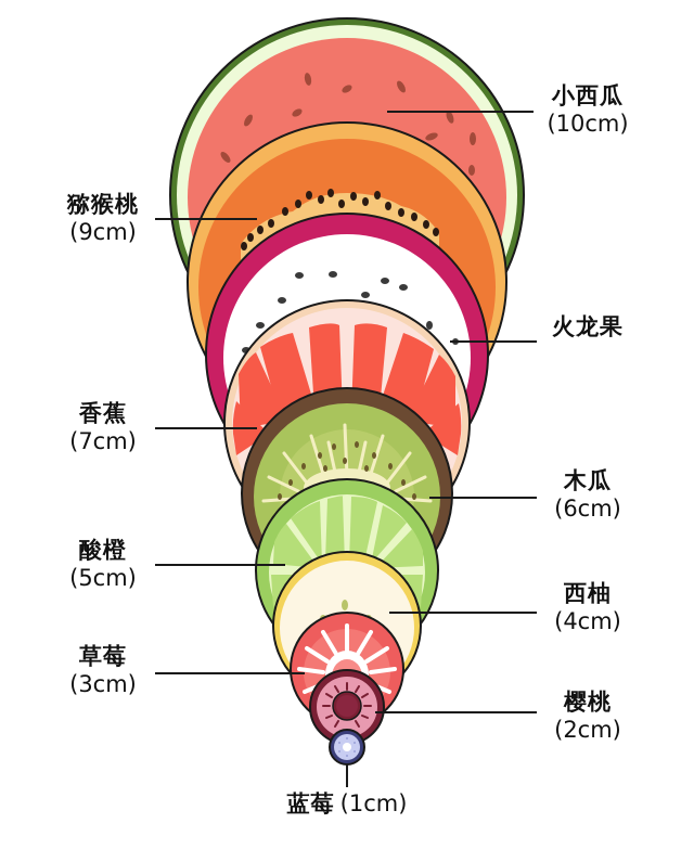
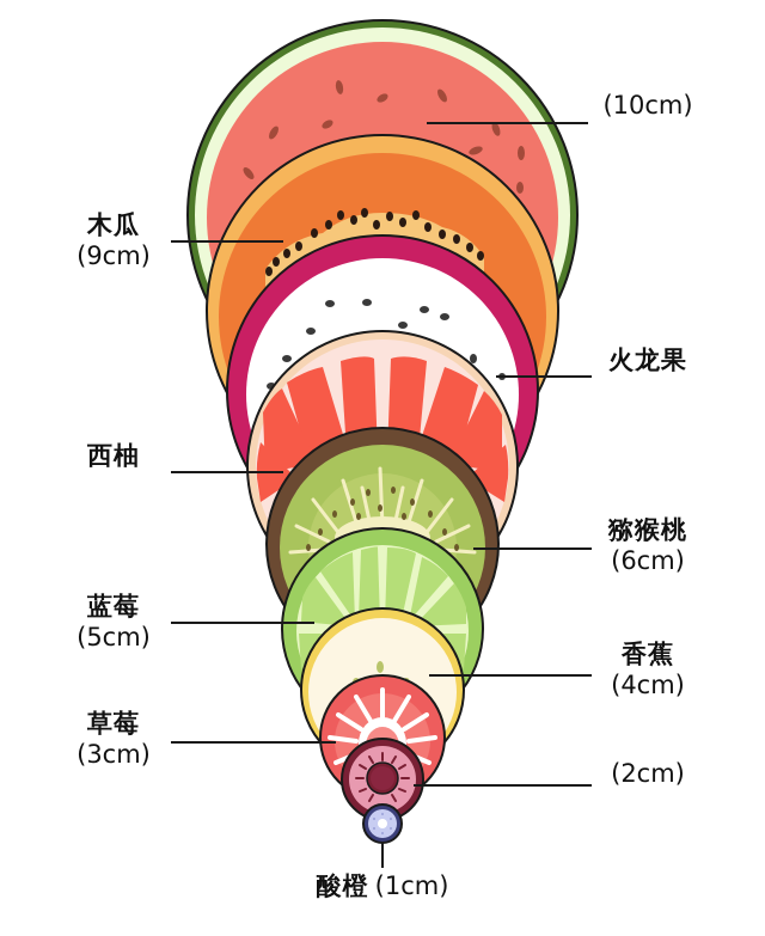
- 小西瓜
  (10cm)
- 猕猴桃
+ 木瓜
  (9cm)
  火龙果
- 香蕉
+ 西柚
- (7cm)
- 木瓜
+ 猕猴桃
  (6cm)
- 酸橙
+ 蓝莓
  (5cm)
- 西柚
+ 香蕉
  (4cm)
  草莓
  (3cm)
- 樱桃
  (2cm)
- 蓝莓 (1cm)
+ 酸橙 (1cm)
